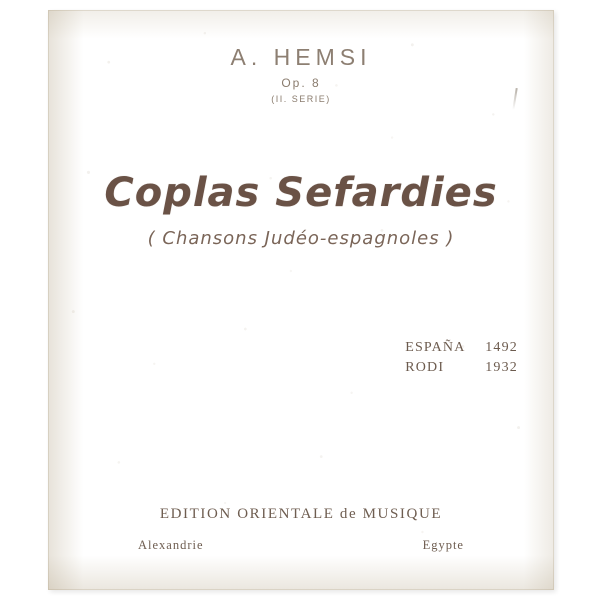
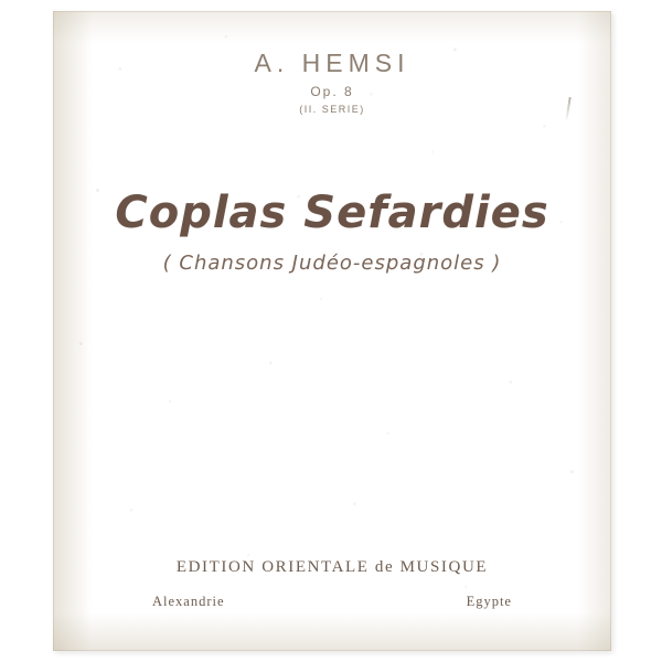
  A. HEMSI
  Op. 8
  (II. SERIE)
  Coplas Sefardies
  ( Chansons Judéo-espagnoles )
- ESPAÑA
- 1492
- RODI
- 1932
  EDITION ORIENTALE de MUSIQUE
  Alexandrie
  Egypte
